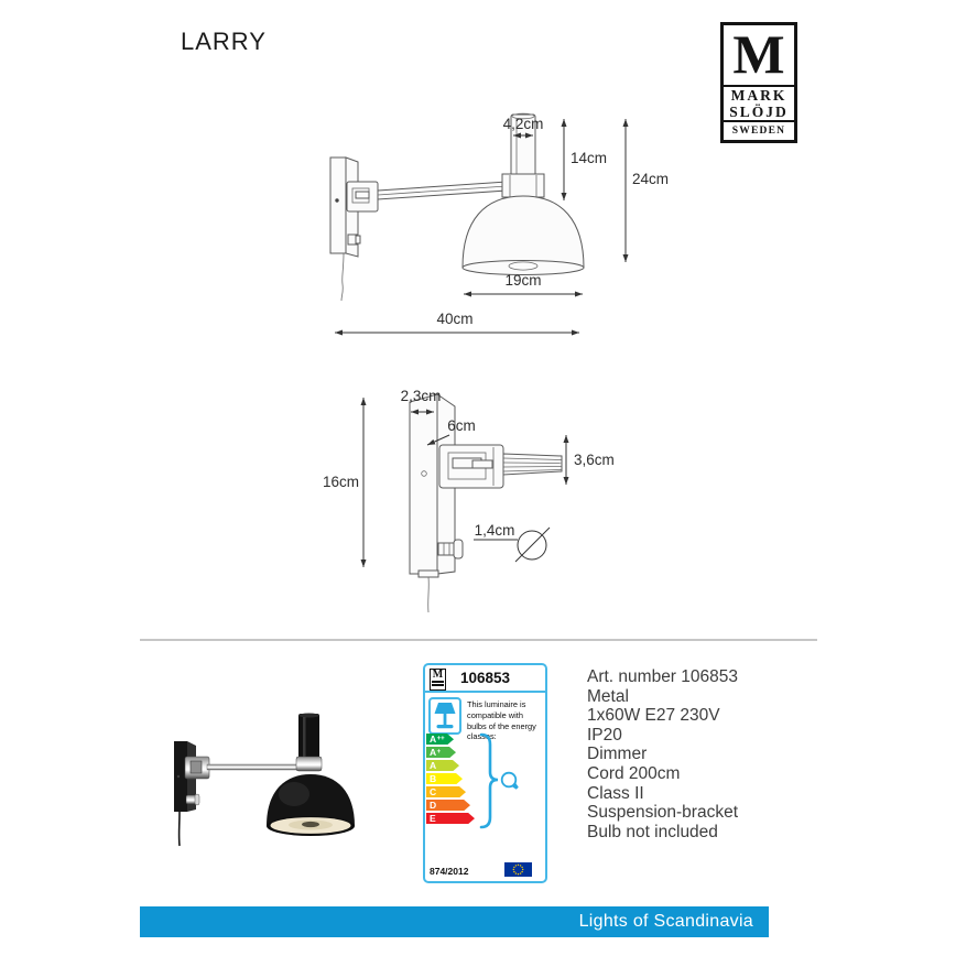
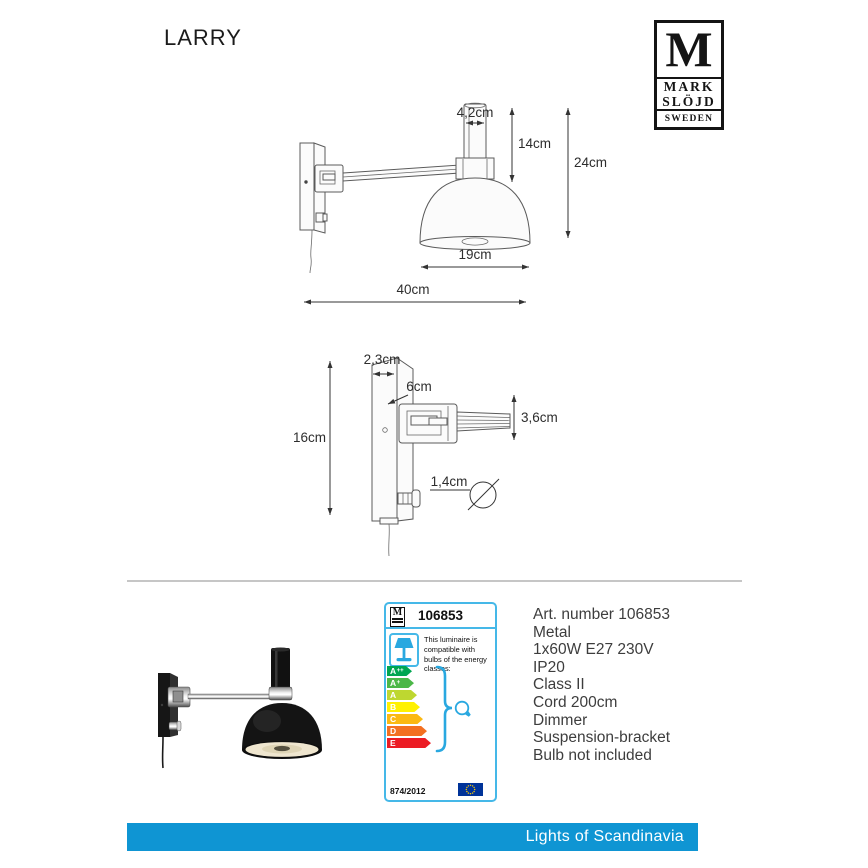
  LARRY
  M
  MARK
  SLÖJD
  SWEDEN
  4,2cm
  14cm
  24cm
  19cm
  40cm
  16cm
  2,3cm
  6cm
  3,6cm
  1,4cm
  M
  106853
  This luminaire is compatible with bulbs of the energy classs:
  A
  A
  A
  B
  C
  D
  E
  874/2012
  Art. number 106853
  Metal
  1x60W E27 230V
  IP20
- Dimmer
+ Class II
  Cord 200cm
- Class II
+ Dimmer
  Suspension-bracket
  Bulb not included
  Lights of Scandinavia
